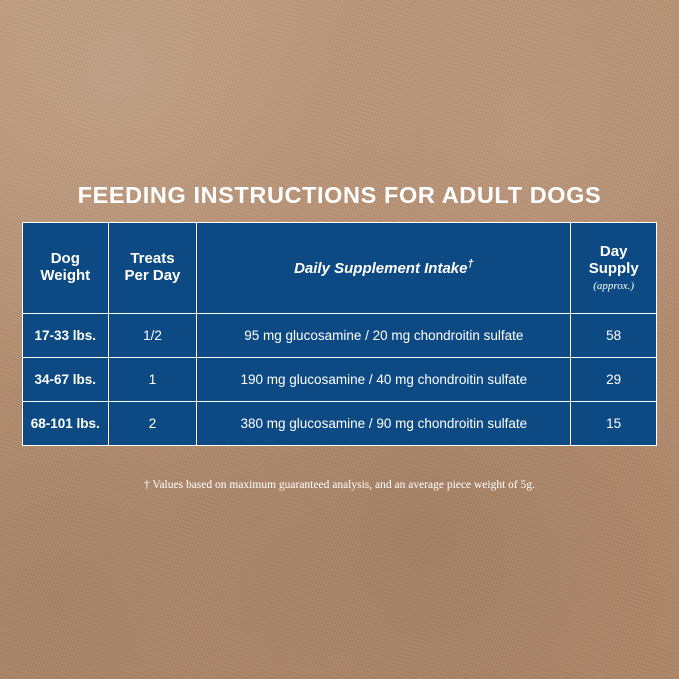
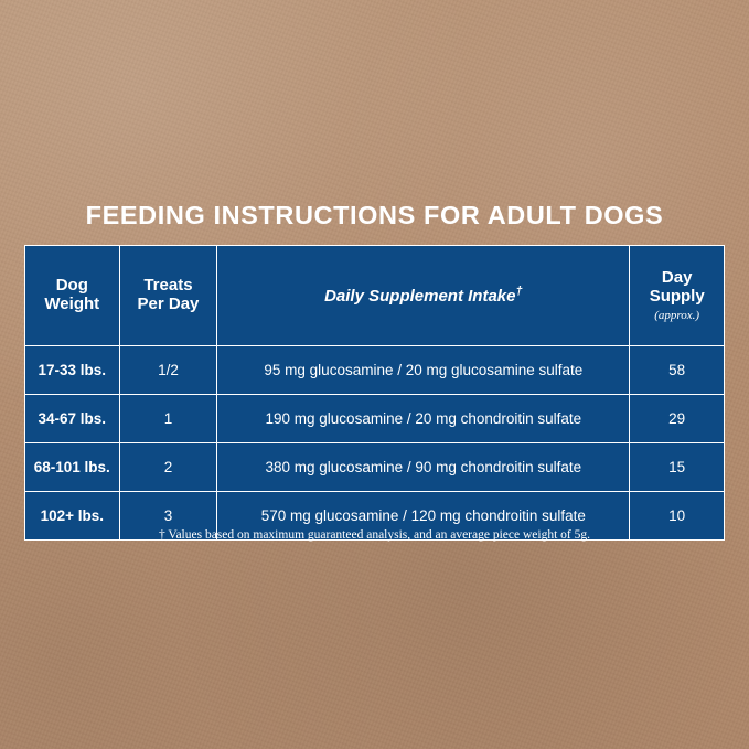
  FEEDING INSTRUCTIONS FOR ADULT DOGS
  Dog Weight	Treats Per Day	Daily Supplement Intake†	Day Supply (approx.)
- 17-33 lbs.	1/2	95 mg glucosamine / 20 mg chondroitin sulfate	58
+ 17-33 lbs.	1/2	95 mg glucosamine / 20 mg glucosamine sulfate	58
- 34-67 lbs.	1	190 mg glucosamine / 40 mg chondroitin sulfate	29
+ 34-67 lbs.	1	190 mg glucosamine / 20 mg chondroitin sulfate	29
  68-101 lbs.	2	380 mg glucosamine / 90 mg chondroitin sulfate	15
+ 102+ lbs.	3	570 mg glucosamine / 120 mg chondroitin sulfate	10
  † Values based on maximum guaranteed analysis, and an average piece weight of 5g.
